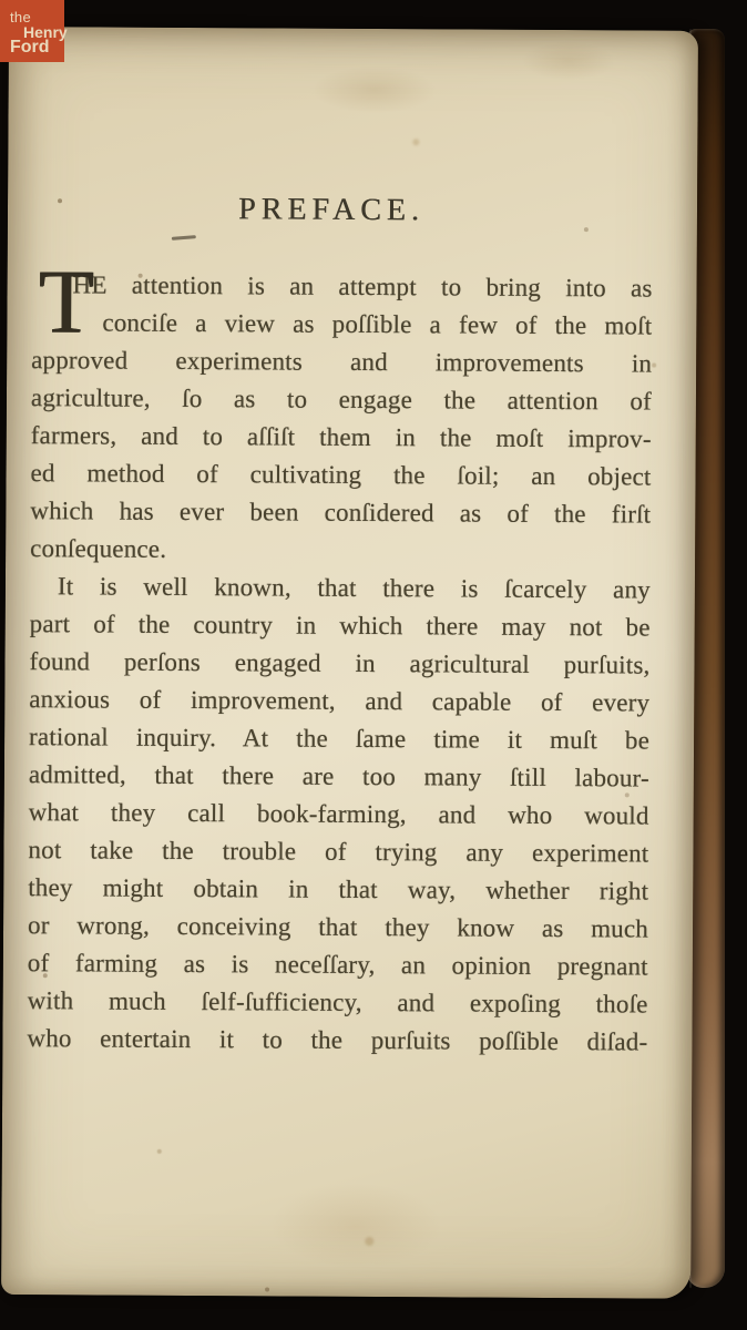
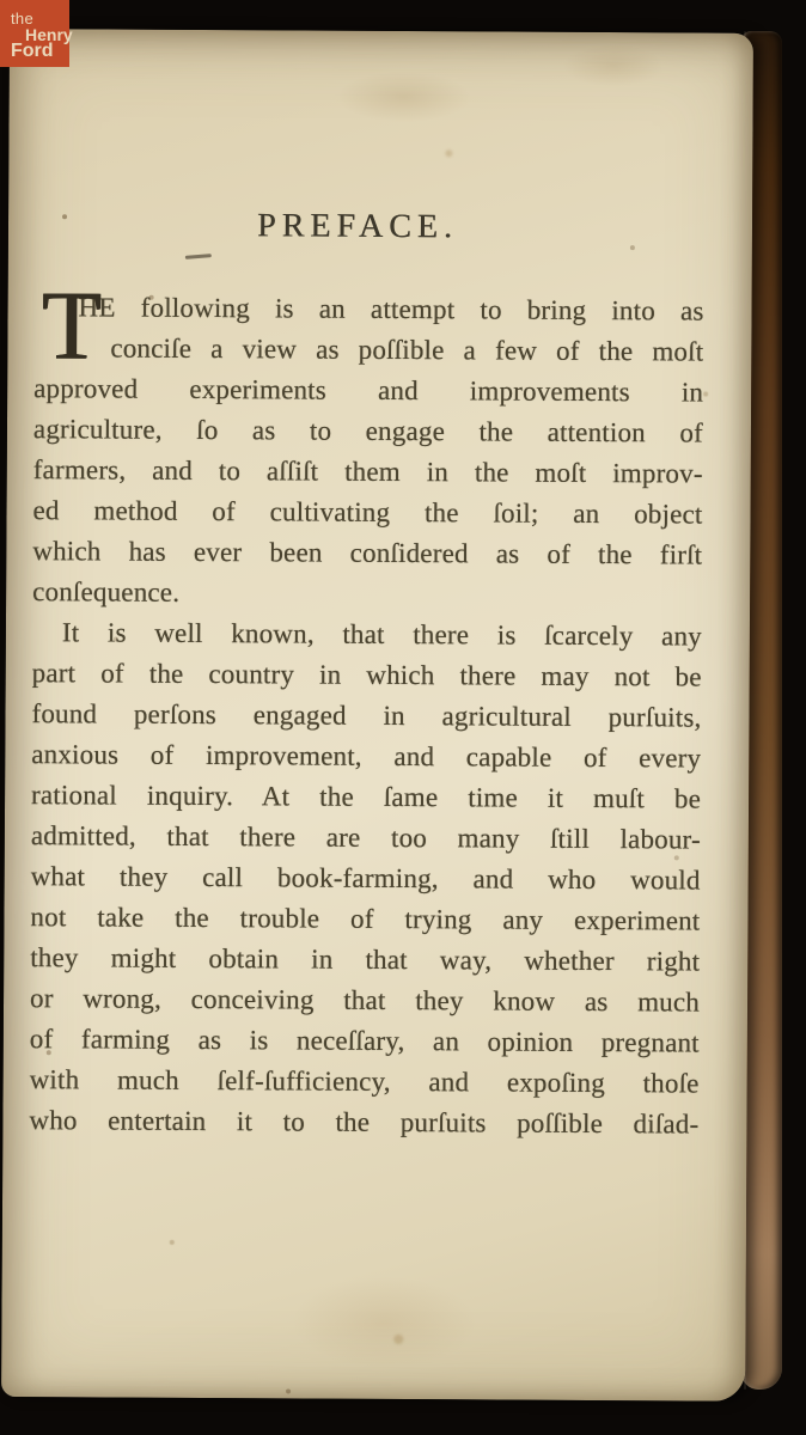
  PREFACE.
  T
- HE attention is an attempt to bring into as
+ HE following is an attempt to bring into as
  conciſe a view as poſſible a few of the moſt
  approved experiments and improvements in
  agriculture, ſo as to engage the attention of
  farmers, and to aſſiſt them in the moſt improv-
  ed method of cultivating the ſoil; an object
  which has ever been conſidered as of the firſt
  conſequence.
  It is well known, that there is ſcarcely any
  part of the country in which there may not be
  found perſons engaged in agricultural purſuits,
  anxious of improvement, and capable of every
  rational inquiry. At the ſame time it muſt be
  admitted, that there are too many ſtill labour-
  what they call book-farming, and who would
  not take the trouble of trying any experiment
  they might obtain in that way, whether right
  or wrong, conceiving that they know as much
  of farming as is neceſſary, an opinion pregnant
  with much ſelf-ſufficiency, and expoſing thoſe
  who entertain it to the purſuits poſſible diſad-
  the
  Henry
  Ford
